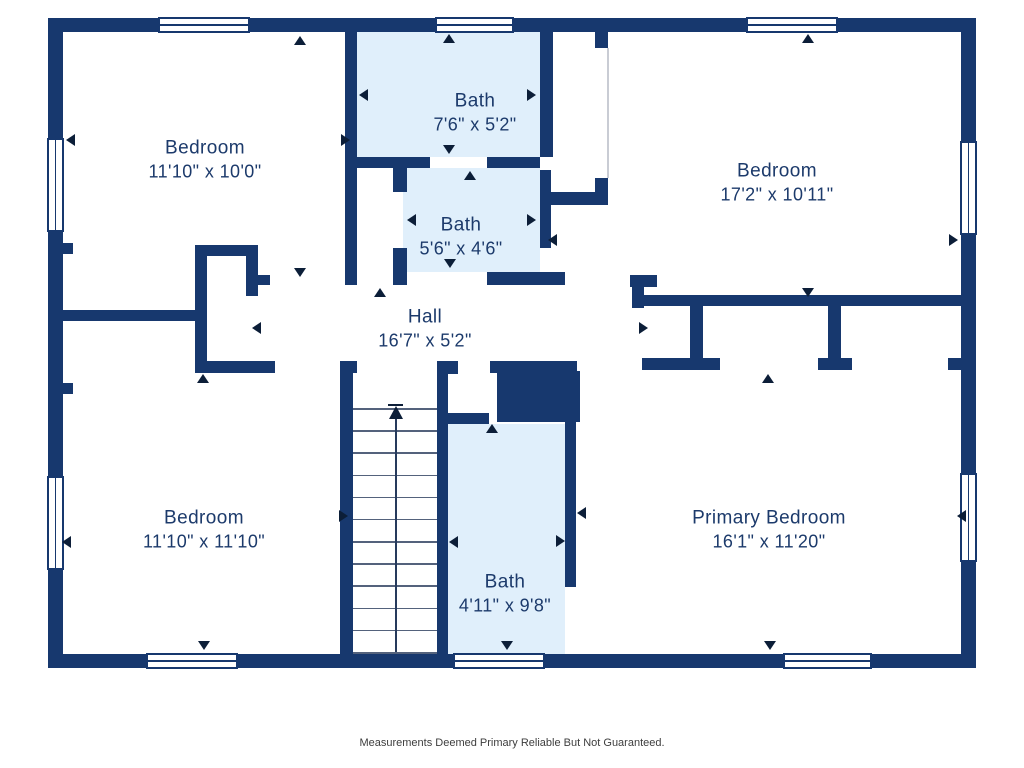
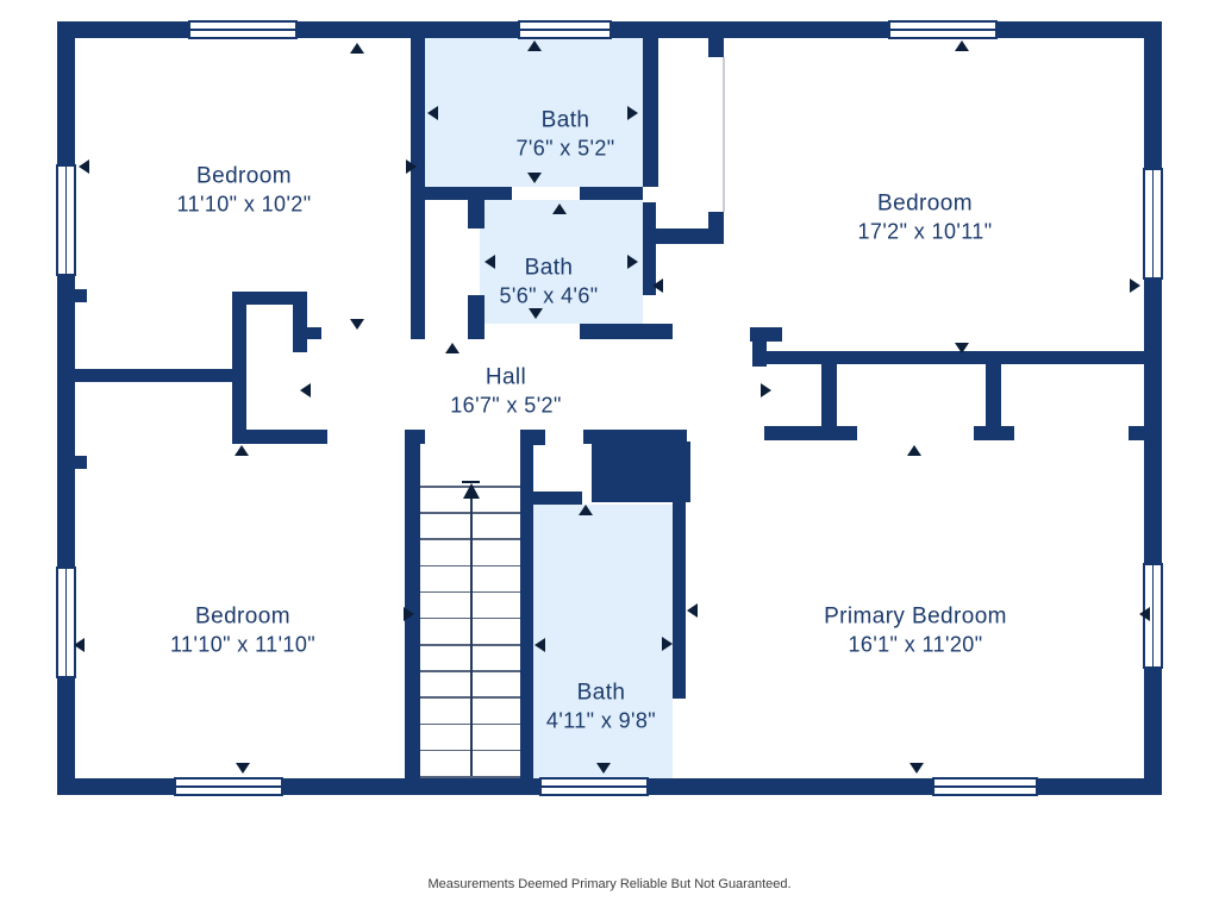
  Measurements Deemed Primary Reliable But Not Guaranteed.
  Bedroom
- 11'10" x 10'0"
+ 11'10" x 10'2"
  Bath
  7'6" x 5'2"
  Bath
  5'6" x 4'6"
  Bedroom
  17'2" x 10'11"
  Hall
  16'7" x 5'2"
  Bedroom
  11'10" x 11'10"
  Bath
  4'11" x 9'8"
  Primary Bedroom
  16'1" x 11'20"
